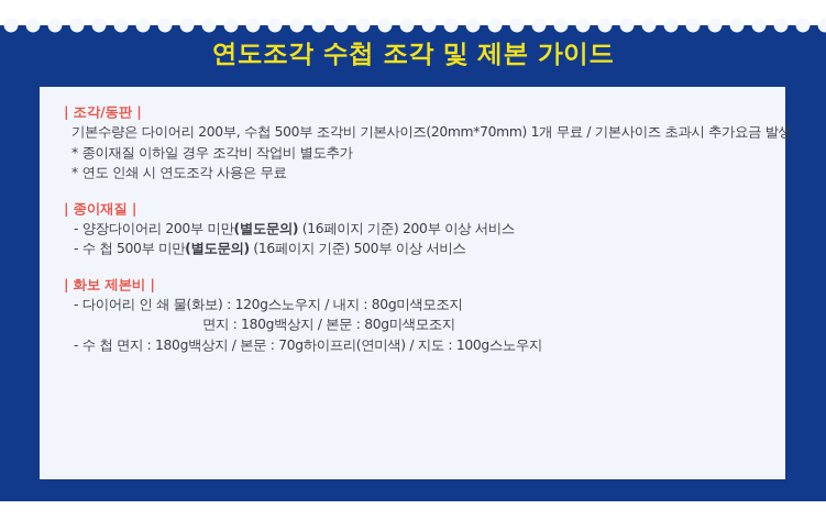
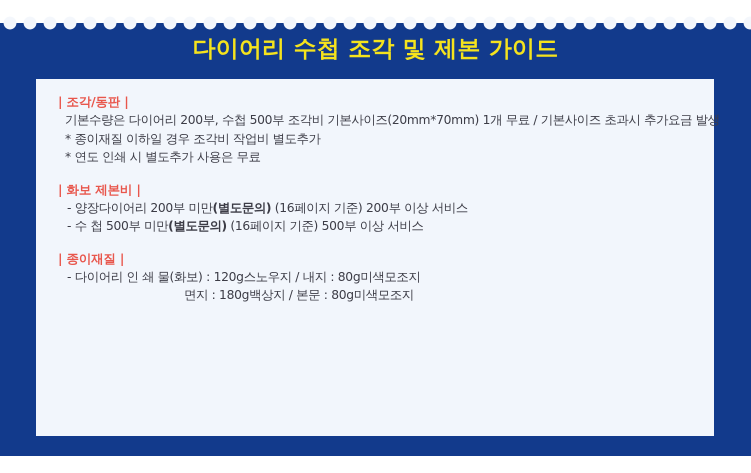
- 연도조각 수첩 조각 및 제본 가이드
+ 다이어리 수첩 조각 및 제본 가이드
  | 조각/동판 |
  기본수량은 다이어리 200부, 수첩 500부 조각비 기본사이즈(20mm*70mm) 1개 무료 / 기본사이즈 초과시 추가요금 발생
  * 종이재질 이하일 경우 조각비 작업비 별도추가
- * 연도 인쇄 시 연도조각 사용은 무료
+ * 연도 인쇄 시 별도추가 사용은 무료
- | 종이재질 |
+ | 화보 제본비 |
  - 양장다이어리 200부 미만(별도문의) (16페이지 기준) 200부 이상 서비스
  - 수 첩 500부 미만(별도문의) (16페이지 기준) 500부 이상 서비스
- | 화보 제본비 |
+ | 종이재질 |
  - 다이어리 인 쇄 물(화보) : 120g스노우지 / 내지 : 80g미색모조지
  면지 : 180g백상지 / 본문 : 80g미색모조지
- - 수 첩 면지 : 180g백상지 / 본문 : 70g하이프리(연미색) / 지도 : 100g스노우지
